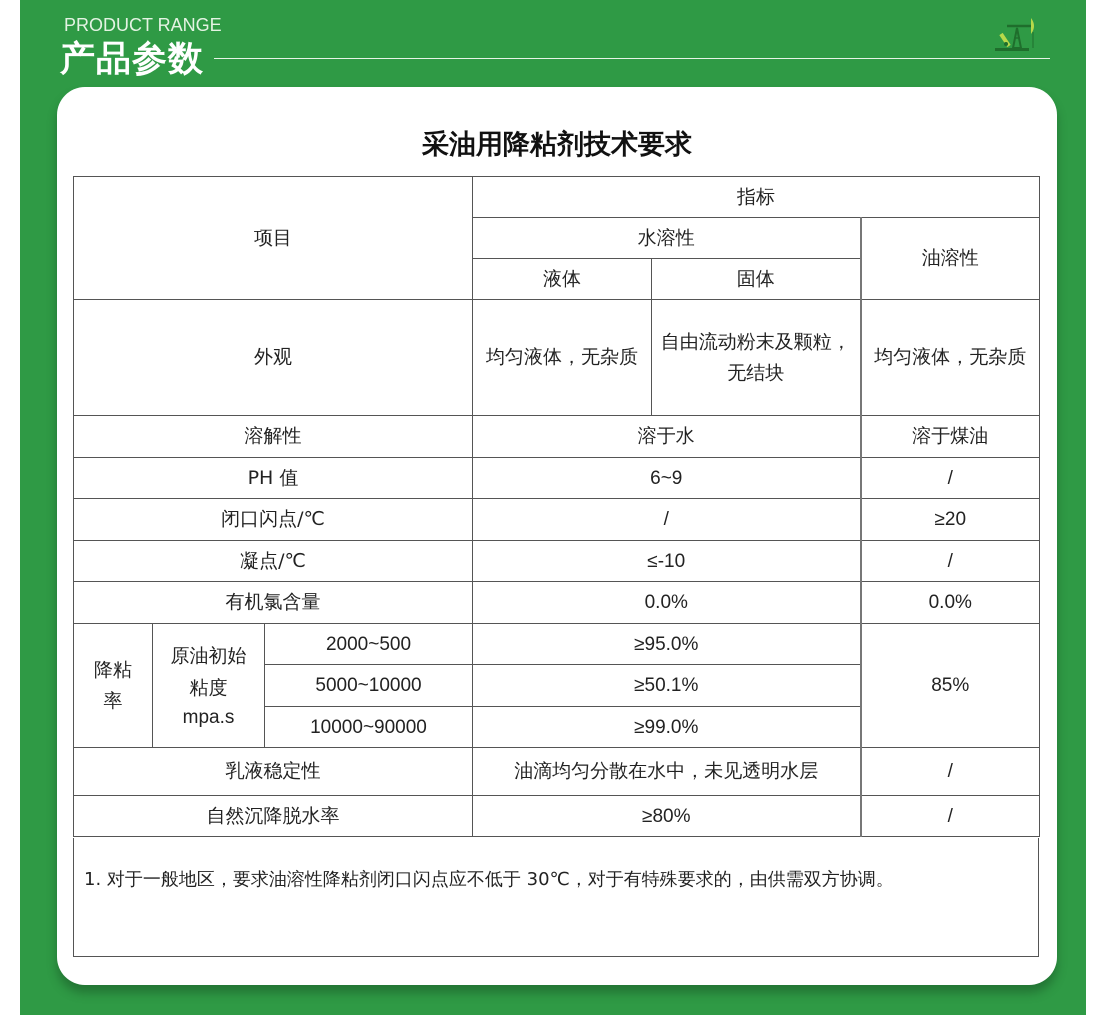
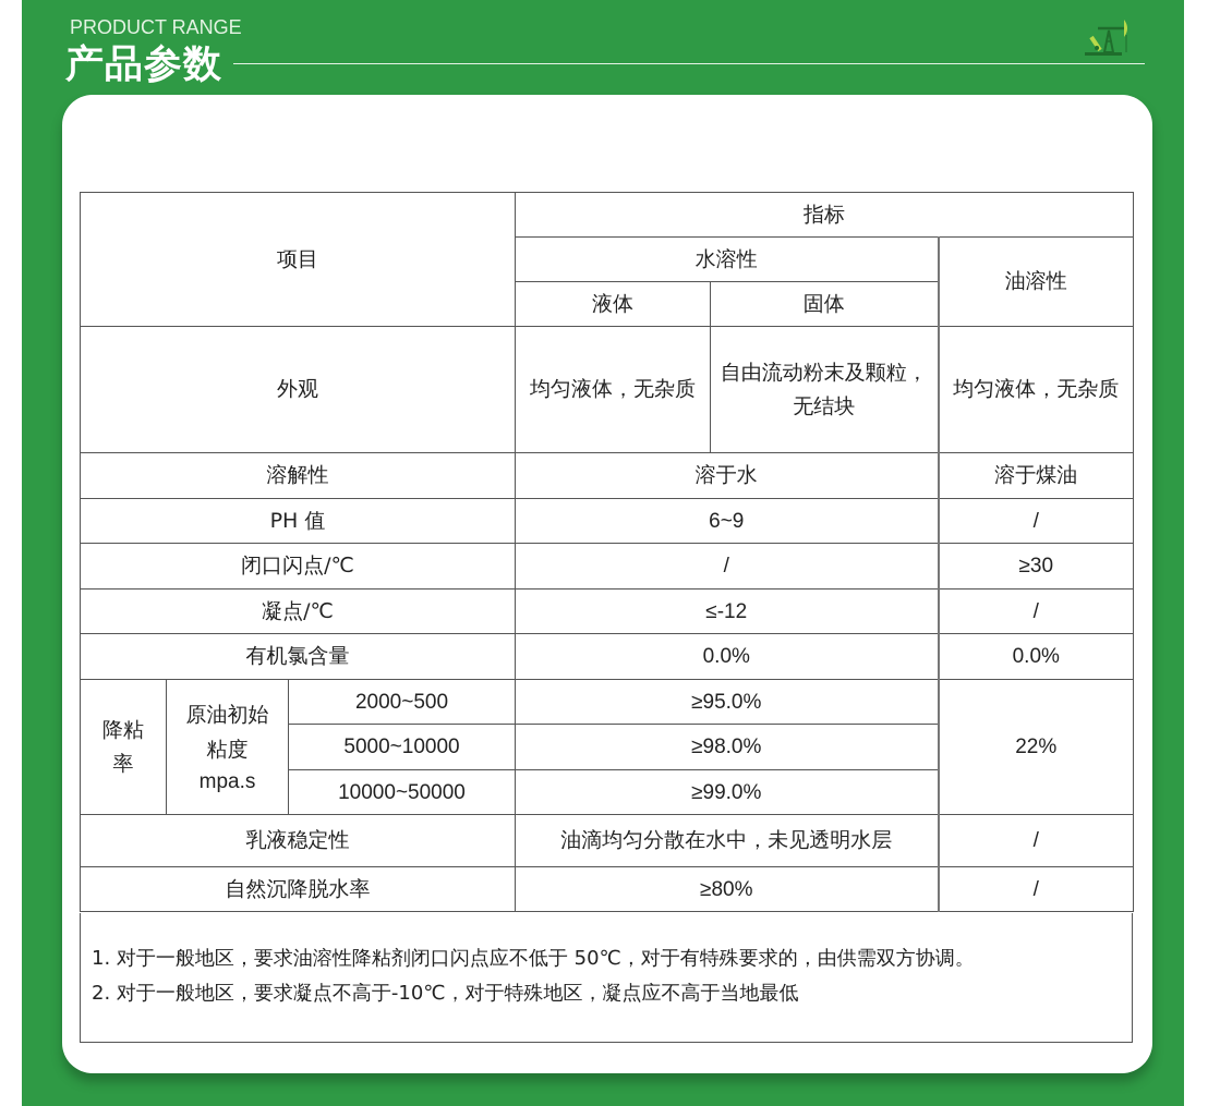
  PRODUCT RANGE
  产品参数
- 采油用降粘剂技术要求
  项目	指标
  水溶性	油溶性
  液体	固体
  外观	均匀液体，无杂质	自由流动粉末及颗粒，无结块	均匀液体，无杂质
  溶解性	溶于水	溶于煤油
  PH 值	6~9	/
- 闭口闪点/℃	/	≥20
+ 闭口闪点/℃	/	≥30
- 凝点/℃	≤-10	/
+ 凝点/℃	≤-12	/
  有机氯含量	0.0%	0.0%
- 降粘率	原油初始粘度 mpa.s	2000~500	≥95.0%	85%
+ 降粘率	原油初始粘度 mpa.s	2000~500	≥95.0%	22%
- 5000~10000	≥50.1%
+ 5000~10000	≥98.0%
- 10000~90000	≥99.0%
+ 10000~50000	≥99.0%
  乳液稳定性	油滴均匀分散在水中，未见透明水层	/
  自然沉降脱水率	≥80%	/
- 1. 对于一般地区，要求油溶性降粘剂闭口闪点应不低于 30℃，对于有特殊要求的，由供需双方协调。
+ 1. 对于一般地区，要求油溶性降粘剂闭口闪点应不低于 50℃，对于有特殊要求的，由供需双方协调。
+ 2. 对于一般地区，要求凝点不高于-10℃，对于特殊地区，凝点应不高于当地最低
